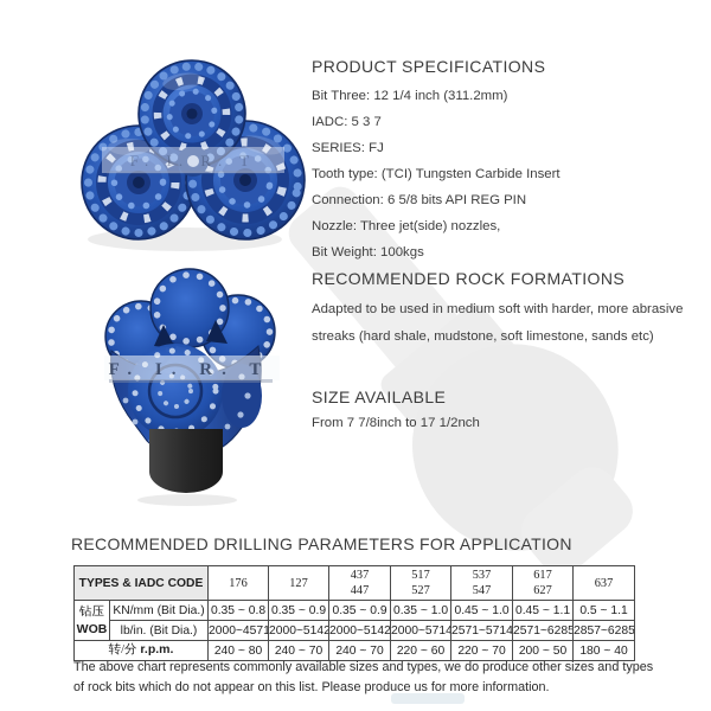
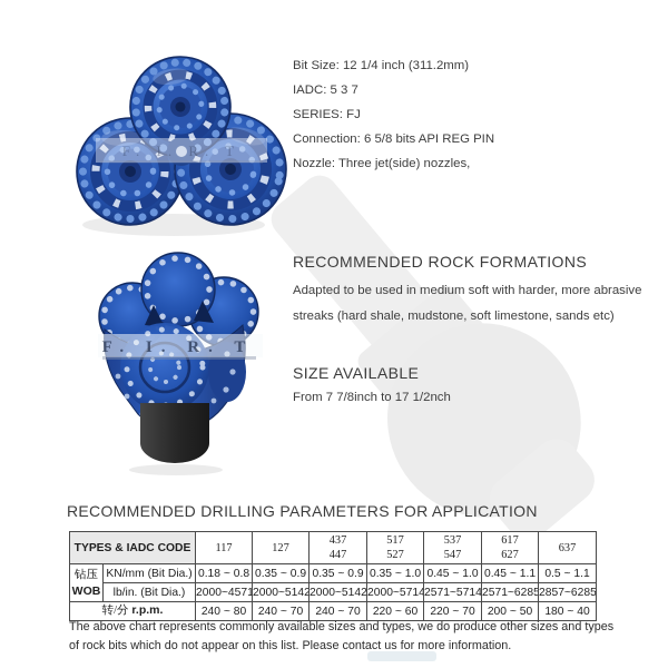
  F. I. R. T
  F. I. R. T
- PRODUCT SPECIFICATIONS
- Bit Three: 12 1/4 inch (311.2mm)
+ Bit Size: 12 1/4 inch (311.2mm)
  IADC: 5 3 7
  SERIES: FJ
- Tooth type: (TCI) Tungsten Carbide Insert
  Connection: 6 5/8 bits API REG PIN
  Nozzle: Three jet(side) nozzles,
- Bit Weight: 100kgs
  RECOMMENDED ROCK FORMATIONS
  Adapted to be used in medium soft with harder, more abrasive streaks (hard shale, mudstone, soft limestone, sands etc)
  SIZE AVAILABLE
  From 7 7/8inch to 17 1/2nch
  RECOMMENDED DRILLING PARAMETERS FOR APPLICATION
- TYPES & IADC CODE	176	127	437 447	517 527	537 547	617 627	637
+ TYPES & IADC CODE	117	127	437 447	517 527	537 547	617 627	637
- 钻压 WOB	KN/mm (Bit Dia.)	0.35 ~ 0.8	0.35 ~ 0.9	0.35 ~ 0.9	0.35 ~ 1.0	0.45 ~ 1.0	0.45 ~ 1.1	0.5 ~ 1.1
+ 钻压 WOB	KN/mm (Bit Dia.)	0.18 ~ 0.8	0.35 ~ 0.9	0.35 ~ 0.9	0.35 ~ 1.0	0.45 ~ 1.0	0.45 ~ 1.1	0.5 ~ 1.1
  lb/in. (Bit Dia.)	2000~4571	2000~5142	2000~5142	2000~5714	2571~5714	2571~6285	2857~6285
  转/分 r.p.m.	240 ~ 80	240 ~ 70	240 ~ 70	220 ~ 60	220 ~ 70	200 ~ 50	180 ~ 40
- The above chart represents commonly available sizes and types, we do produce other sizes and types of rock bits which do not appear on this list. Please produce us for more information.
+ The above chart represents commonly available sizes and types, we do produce other sizes and types of rock bits which do not appear on this list. Please contact us for more information.
